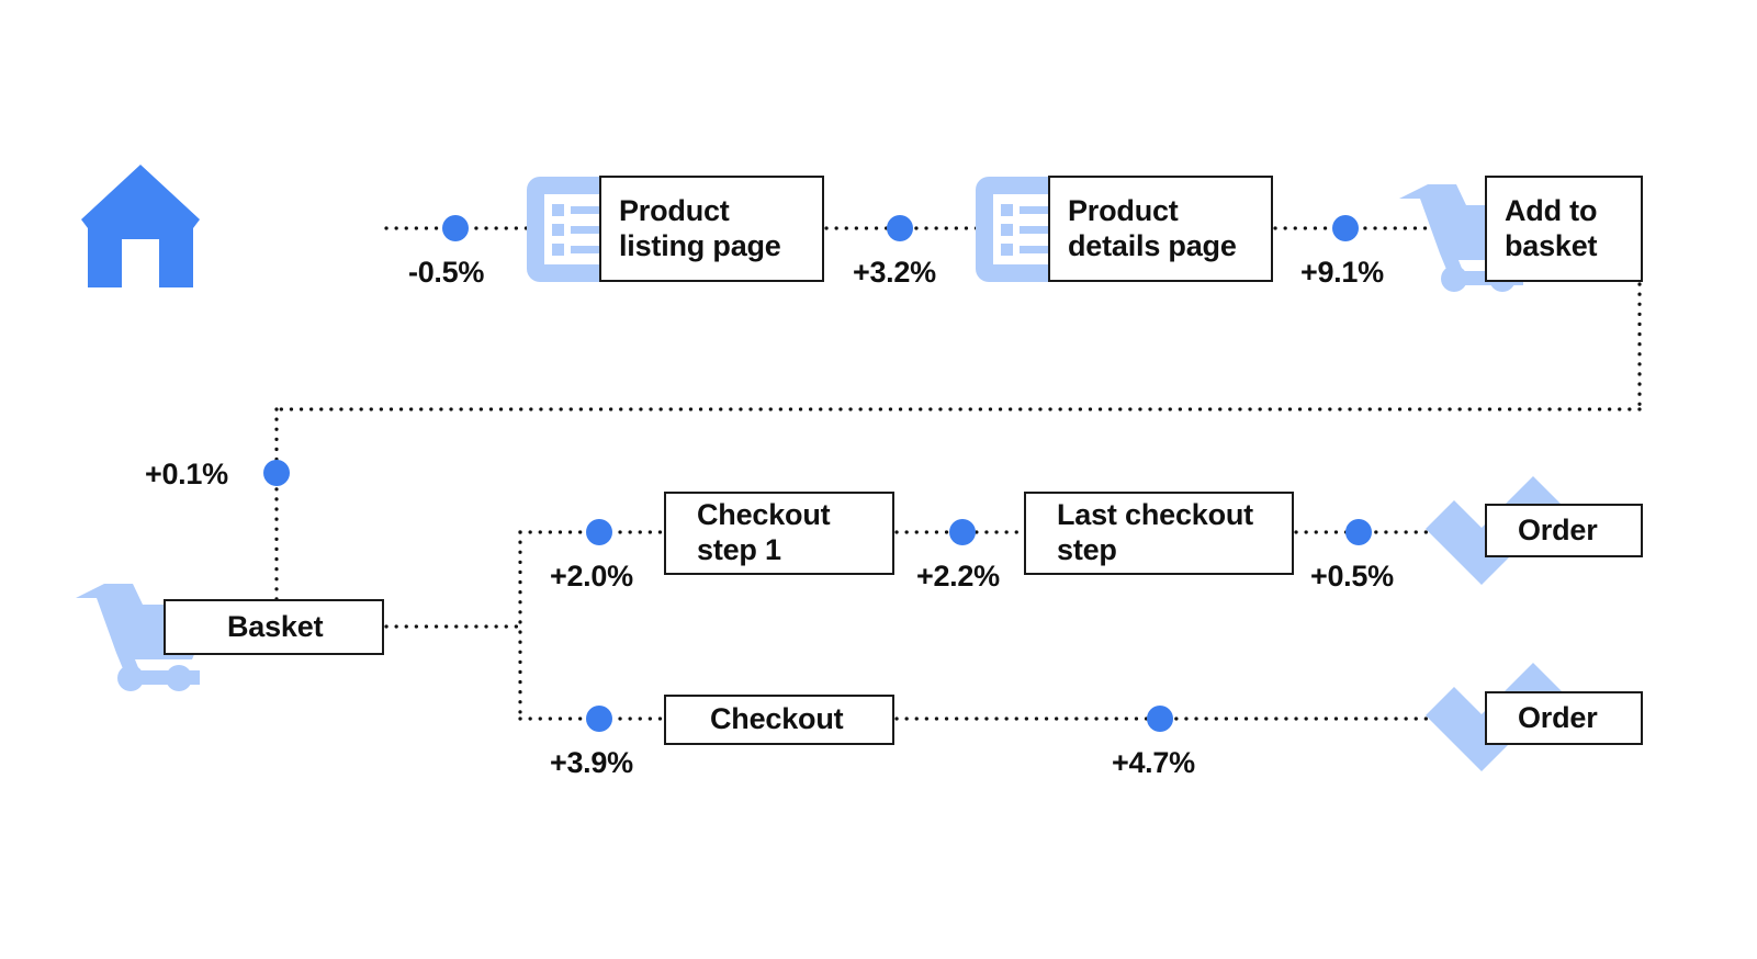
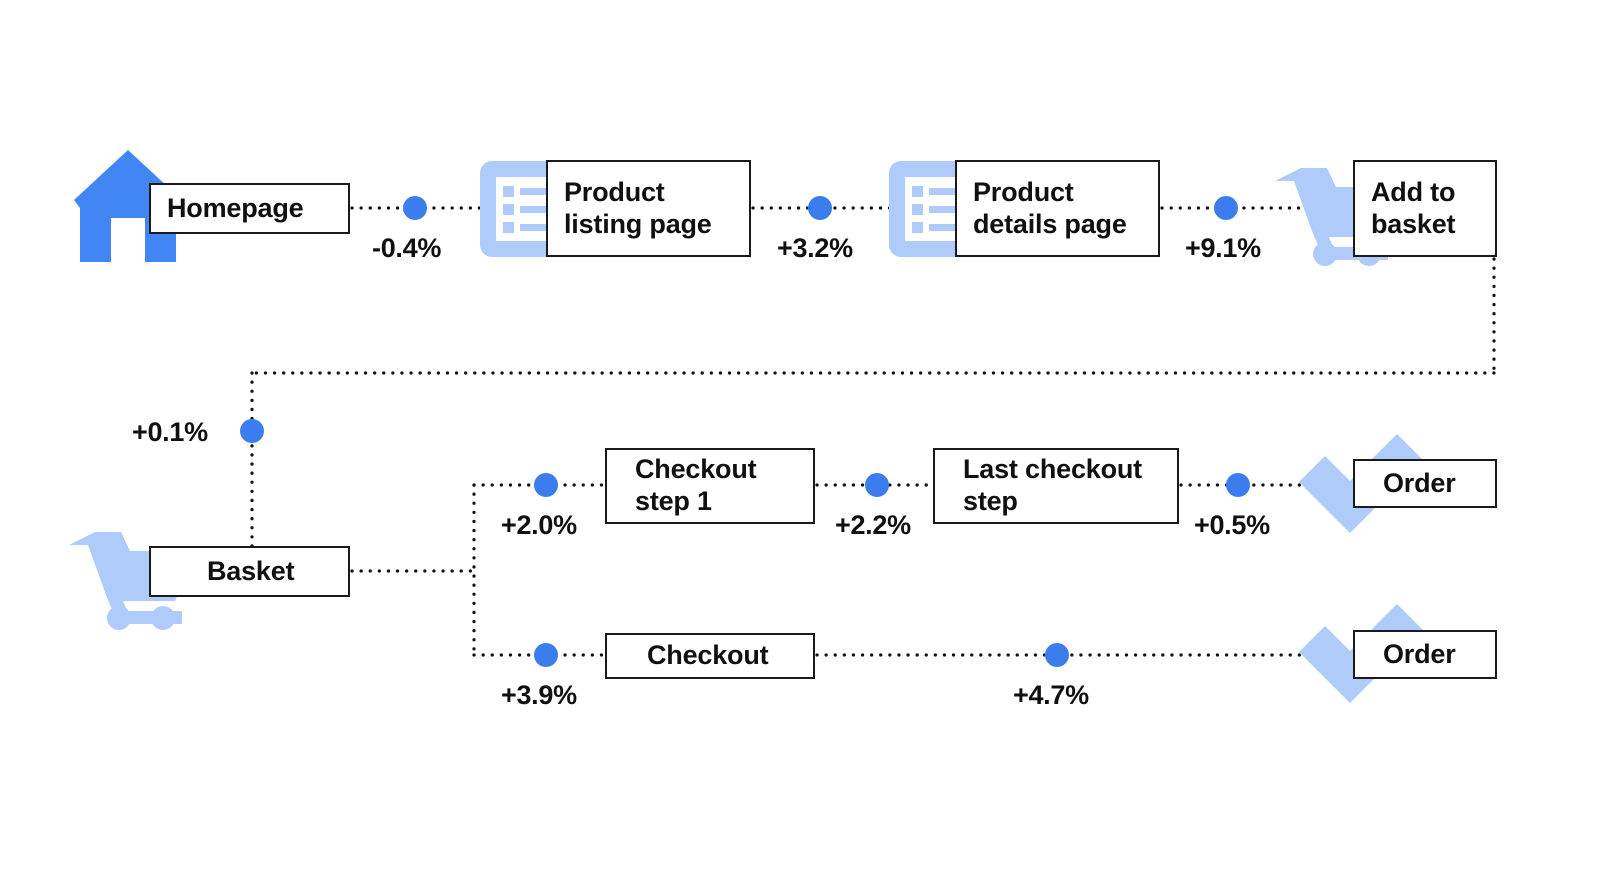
+ Homepage
  Product
  listing page
  Product
  details page
  Add to
  basket
  Basket
  Checkout
  step 1
  Last checkout
  step
  Order
  Checkout
  Order
- -0.5%
+ -0.4%
  +3.2%
  +9.1%
  +0.1%
  +2.0%
  +2.2%
  +0.5%
  +3.9%
  +4.7%
